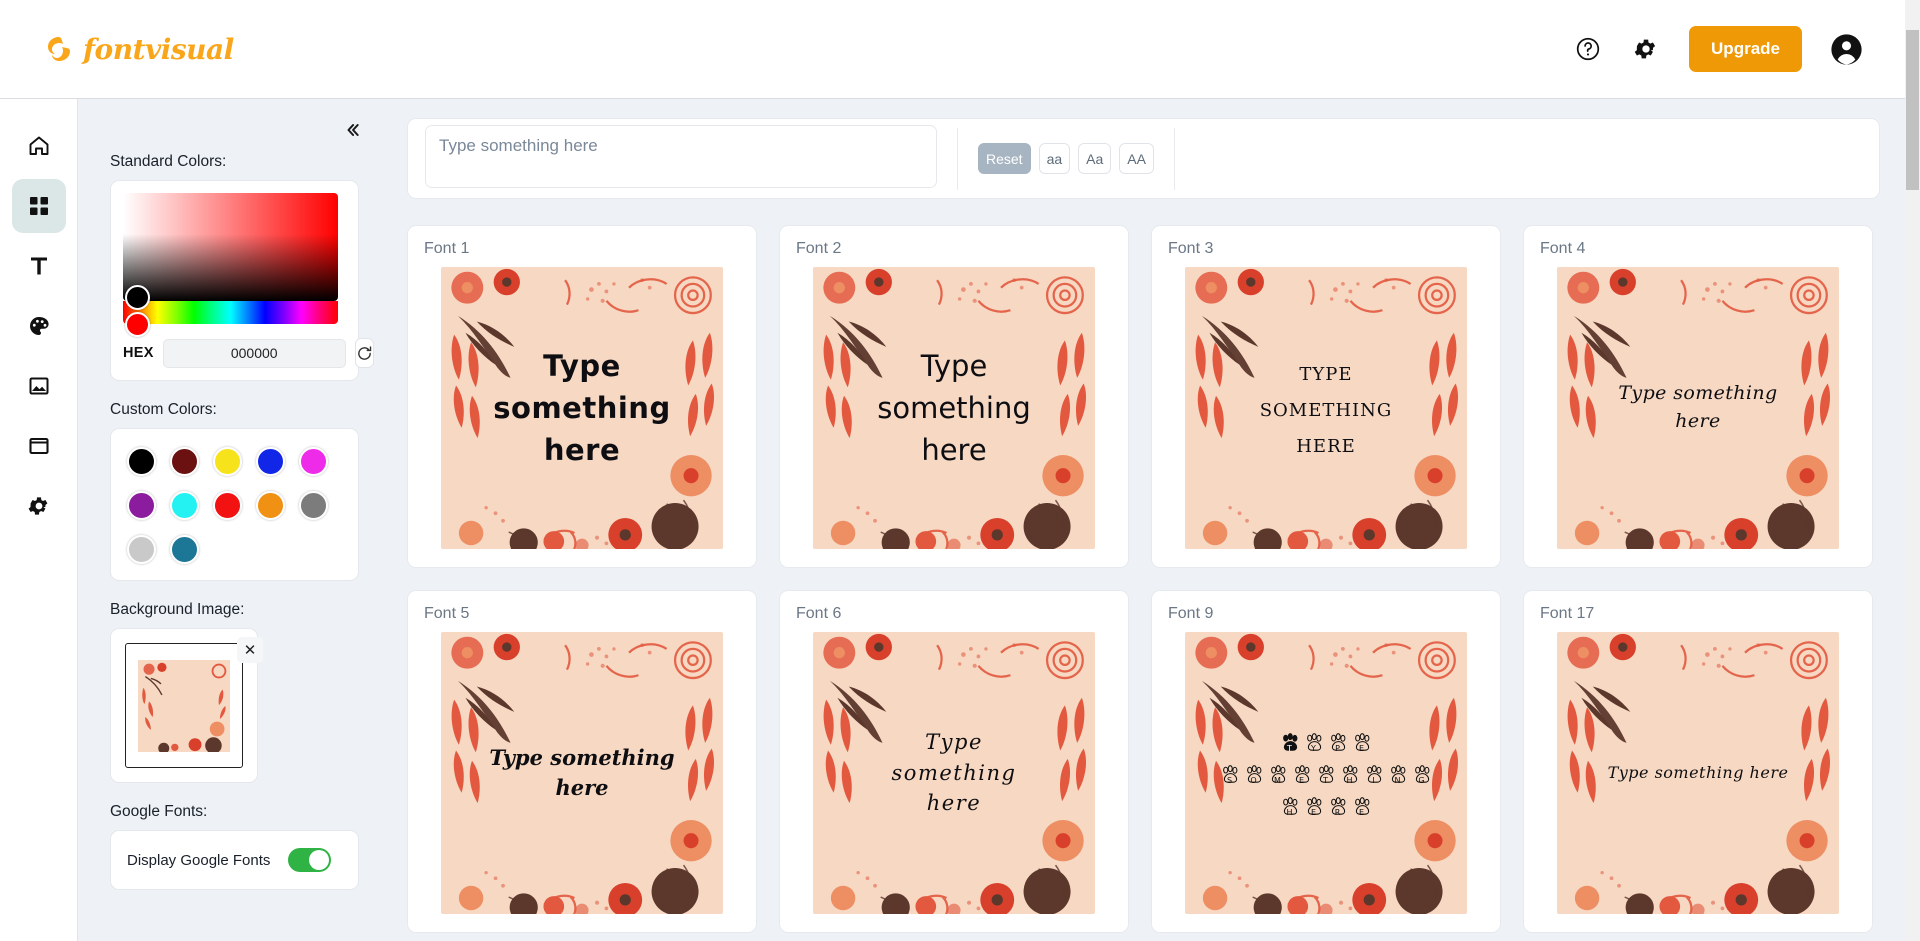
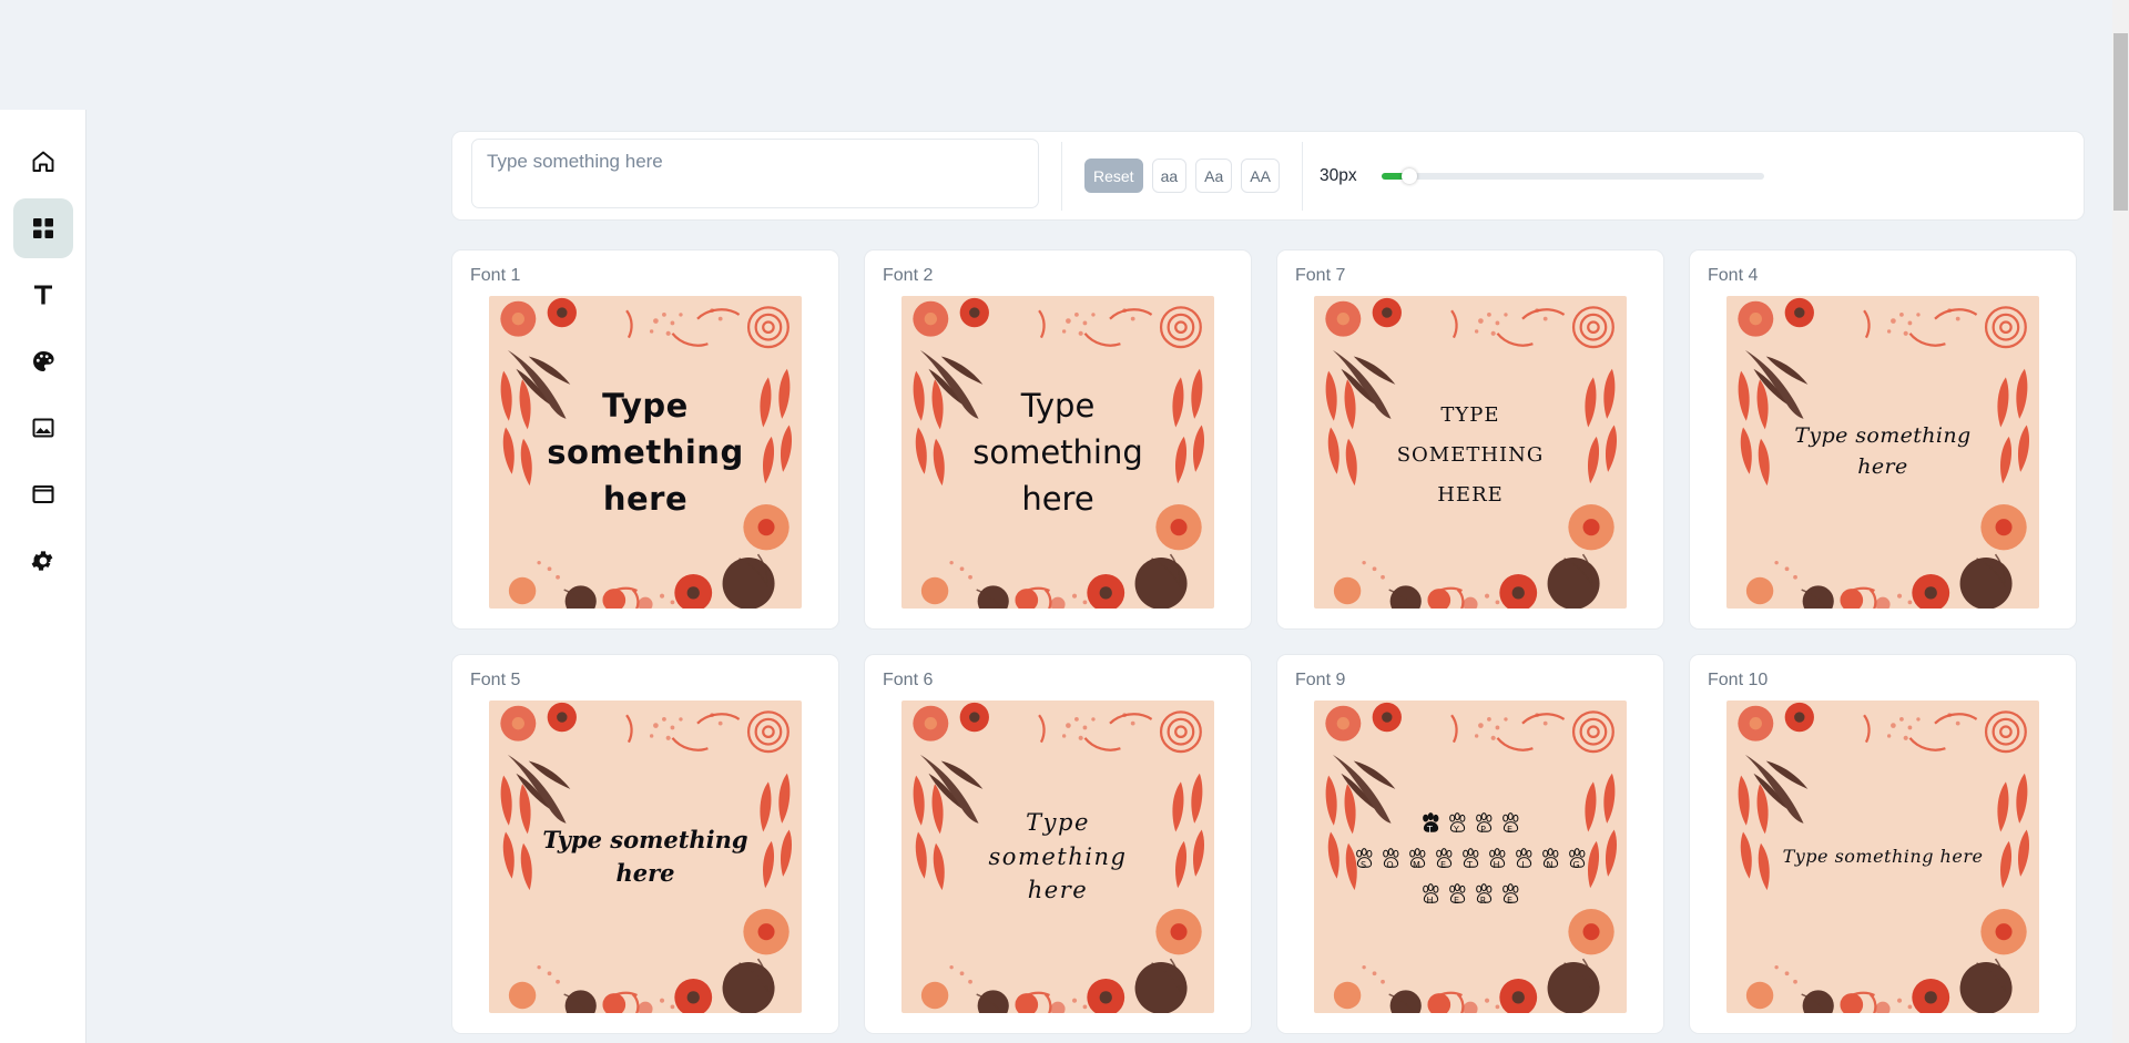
- fontvisual
- Upgrade
- Standard Colors:
- HEX
- 000000
- Custom Colors:
- Background Image:
- ✕
- Google Fonts:
- Display Google Fonts
  Type something here
  Reset
  aa
  Aa
  AA
+ 30px
  Font 1
  Type
  something
  here
  Font 2
  Type
  something
  here
- Font 3
+ Font 7
  type
  something
  here
  Font 4
  Type something
  here
  Font 5
  Type something
  here
  Font 6
  Type something
  here
  Font 9
  T
  Y
  P
  E
  S
  O
  M
  E
  T
  H
  I
  N
  G
  H
  E
  R
  E
- Font 17
+ Font 10
  Type something here
